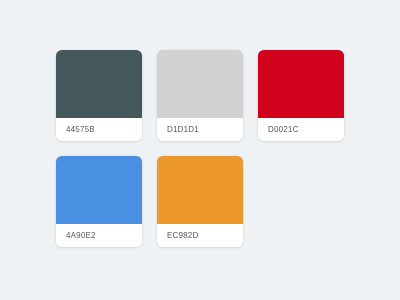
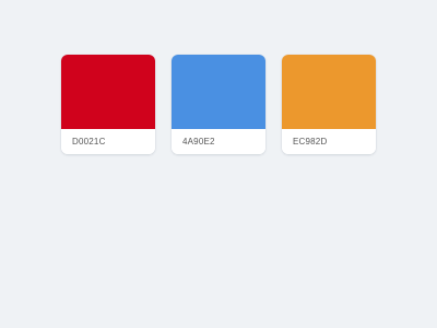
- 44575B
- D1D1D1
  D0021C
  4A90E2
  EC982D
